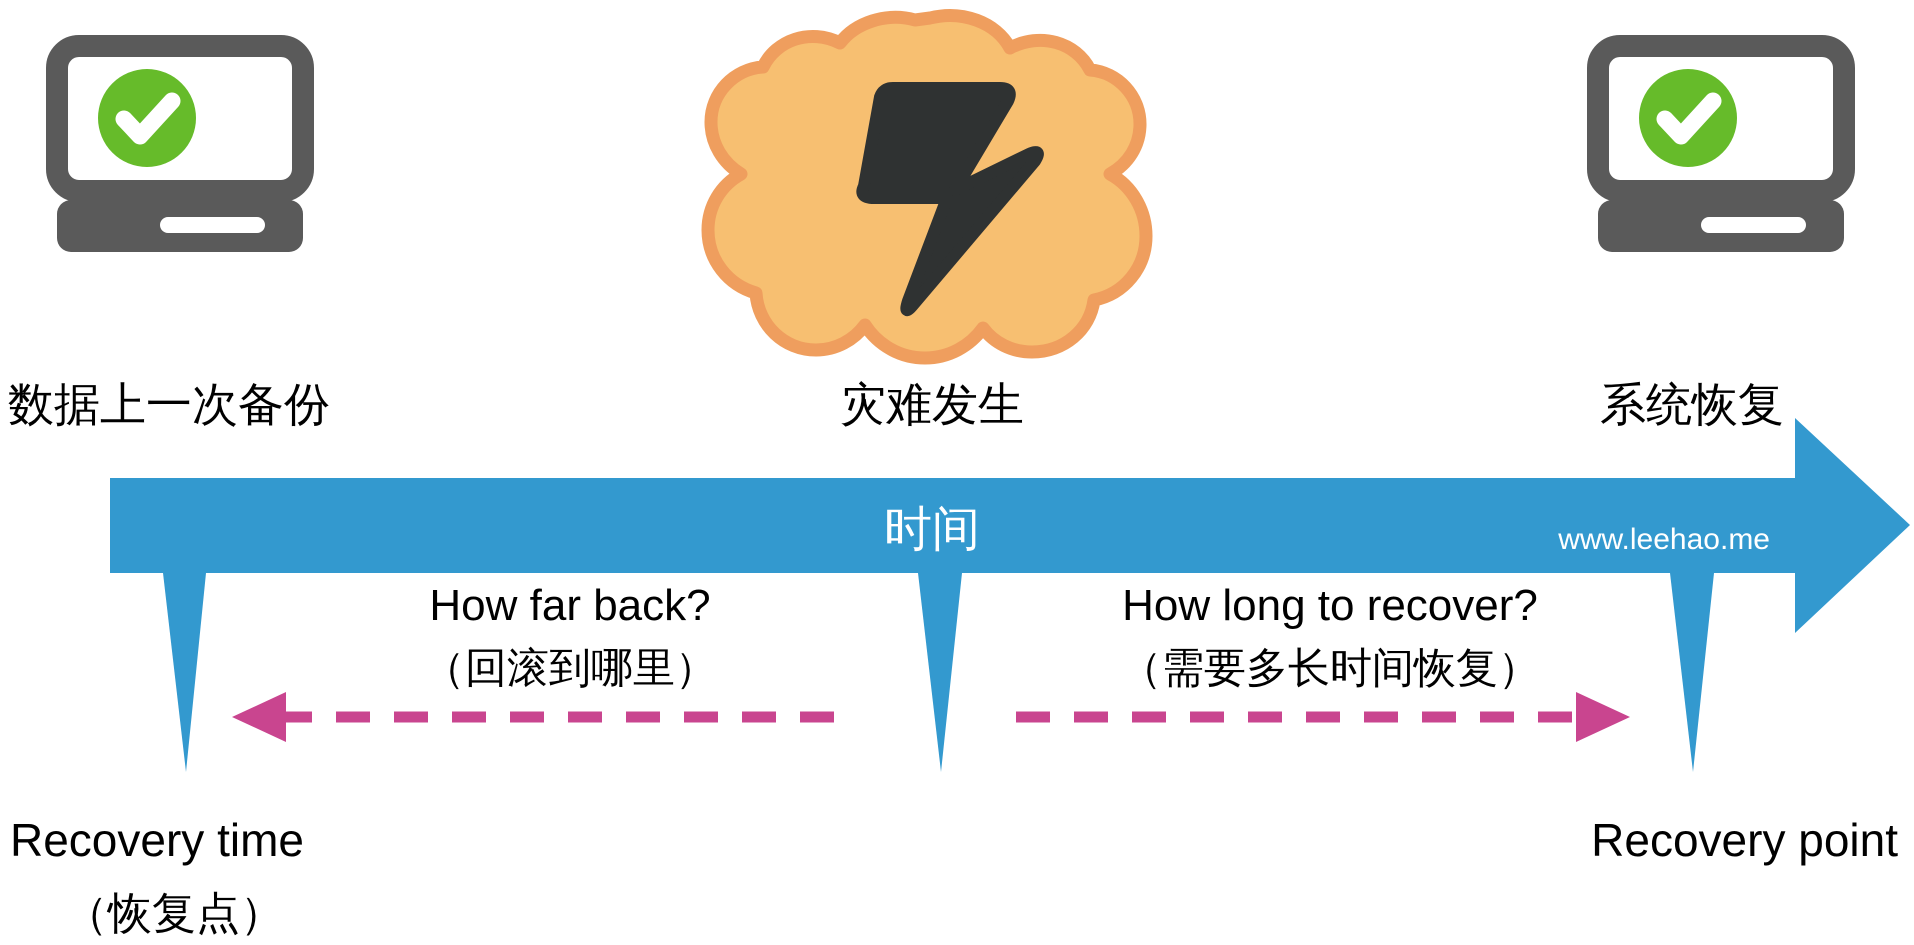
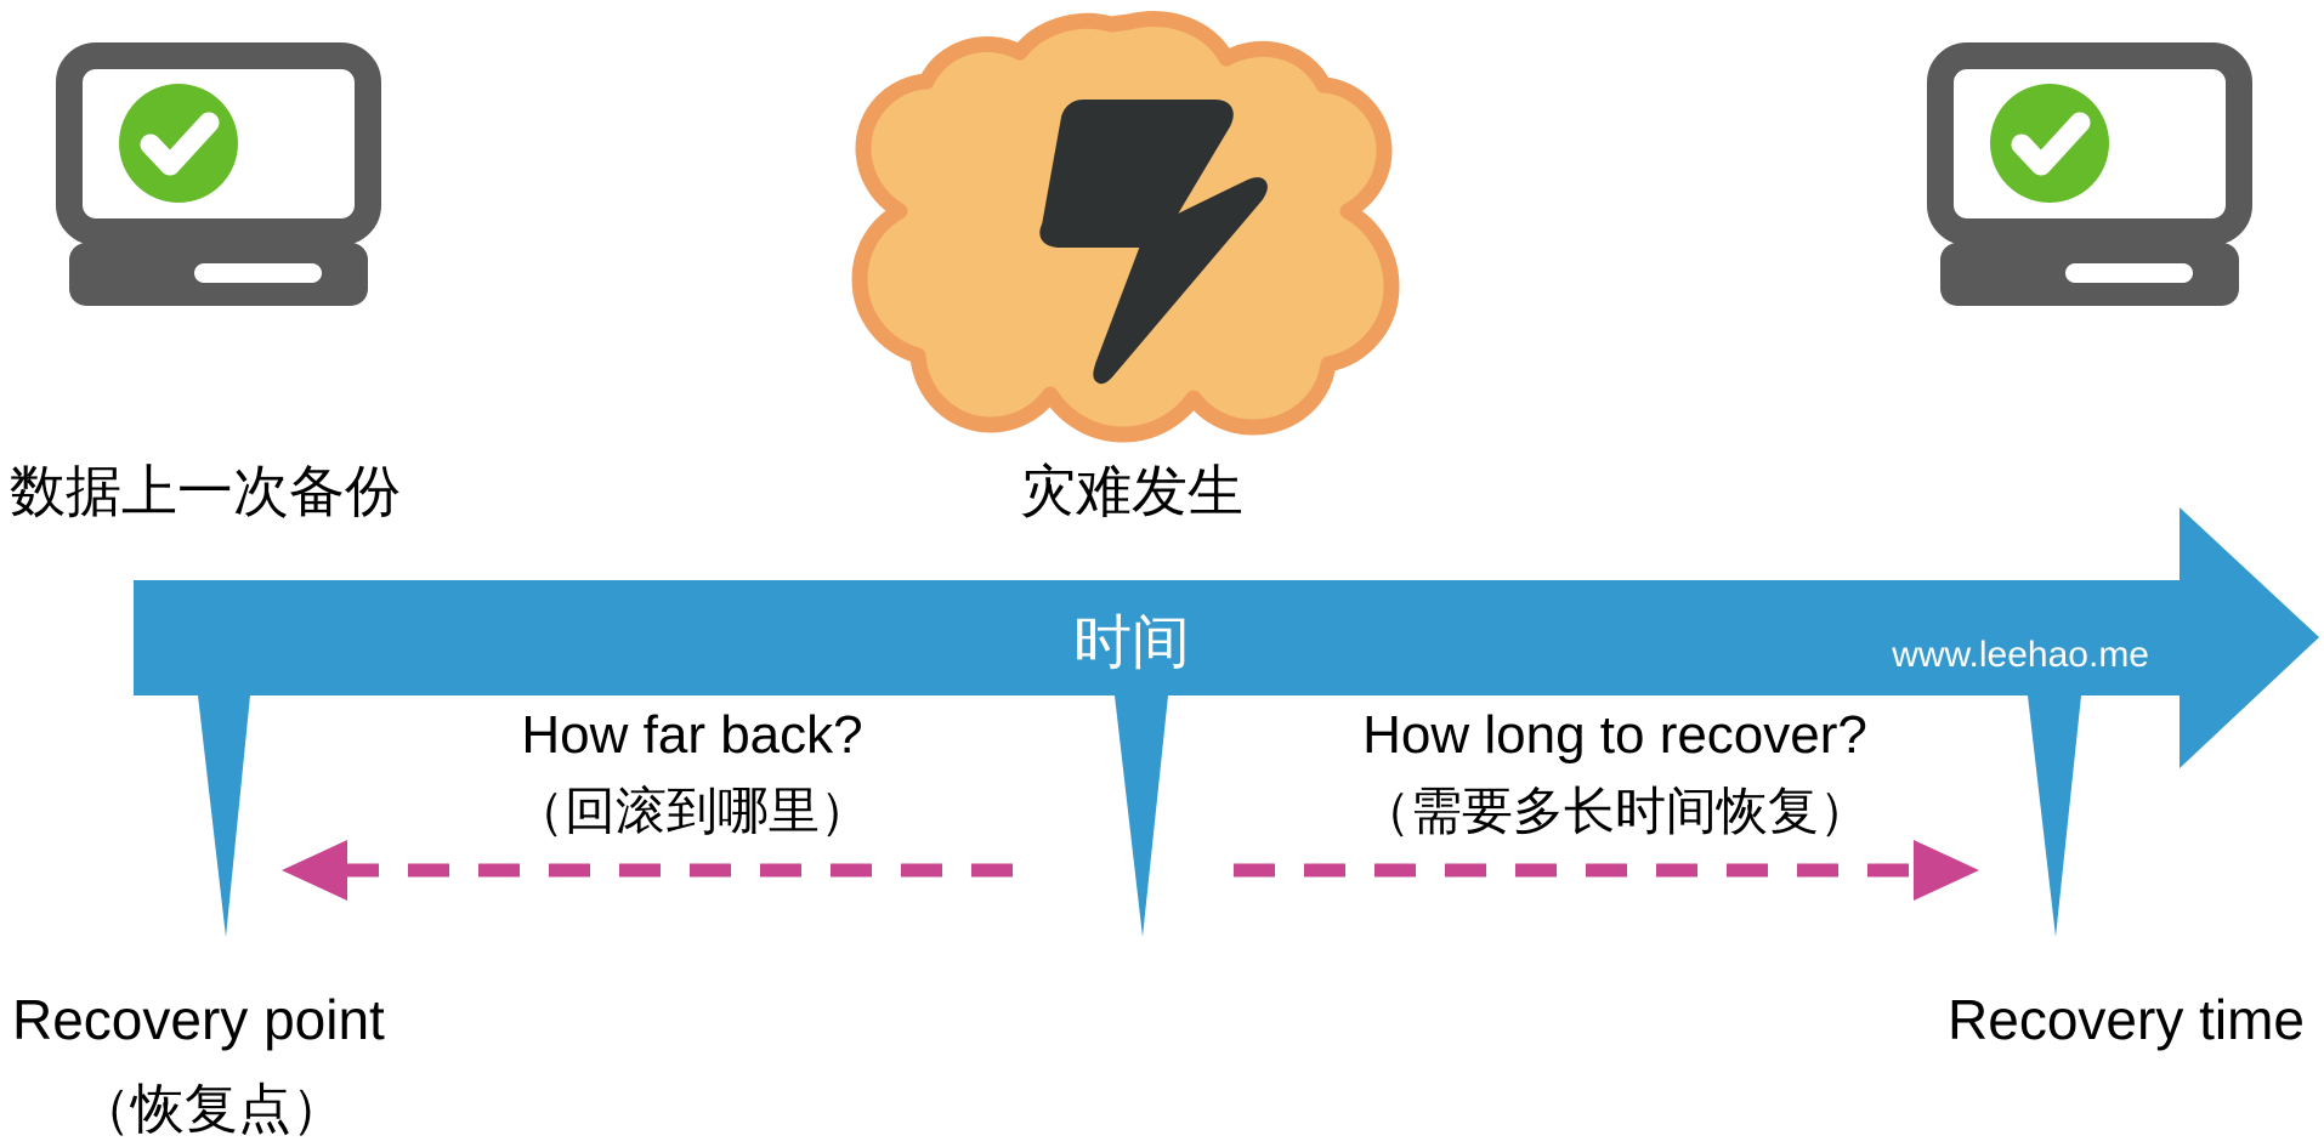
  数据上一次备份
  灾难发生
- 系统恢复
  时间
  www.leehao.me
  How far back?
  （回滚到哪里）
  How long to recover?
  （需要多长时间恢复）
- Recovery time
+ Recovery point
  （恢复点）
- Recovery point
+ Recovery time
